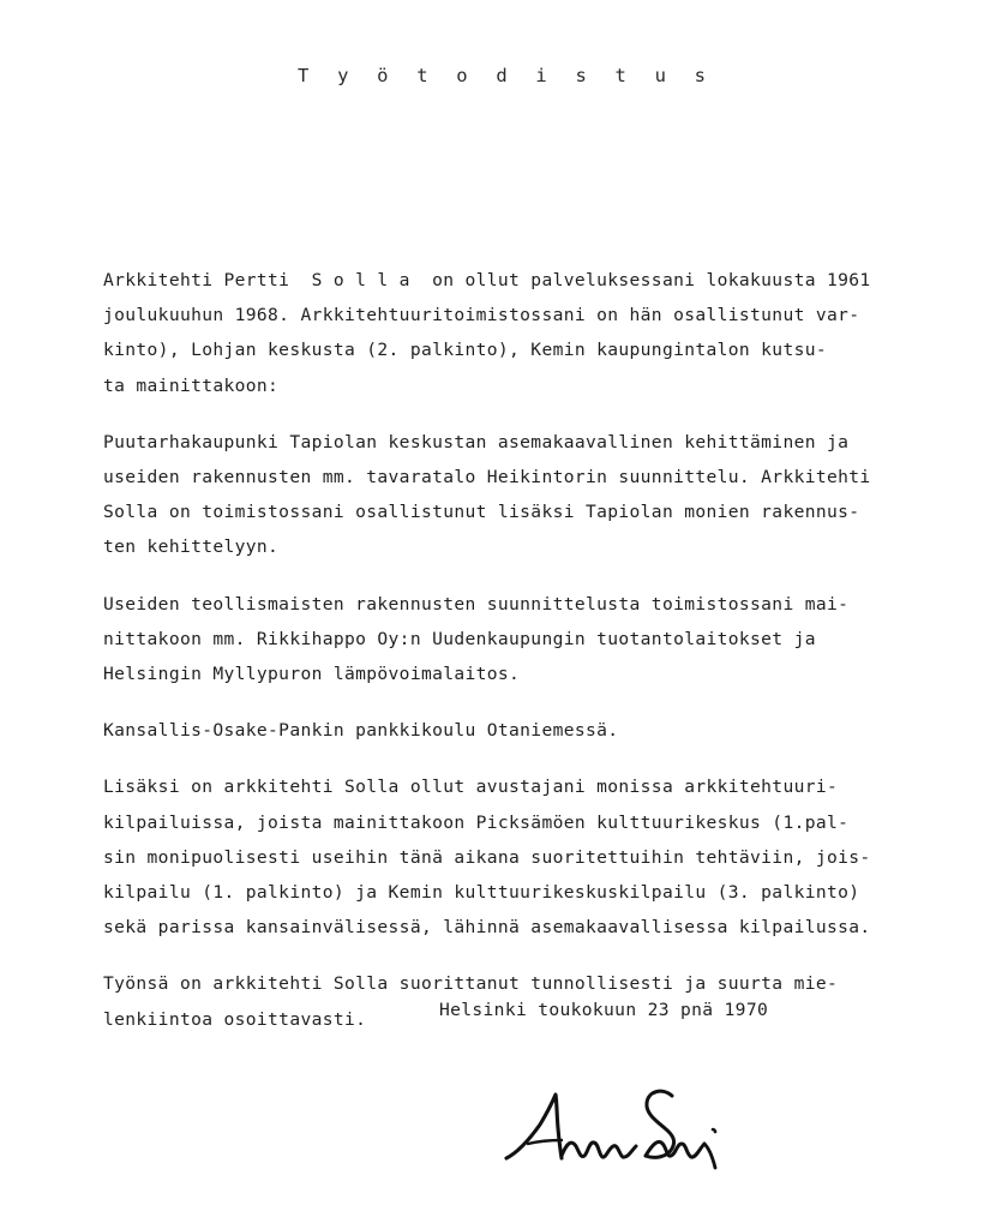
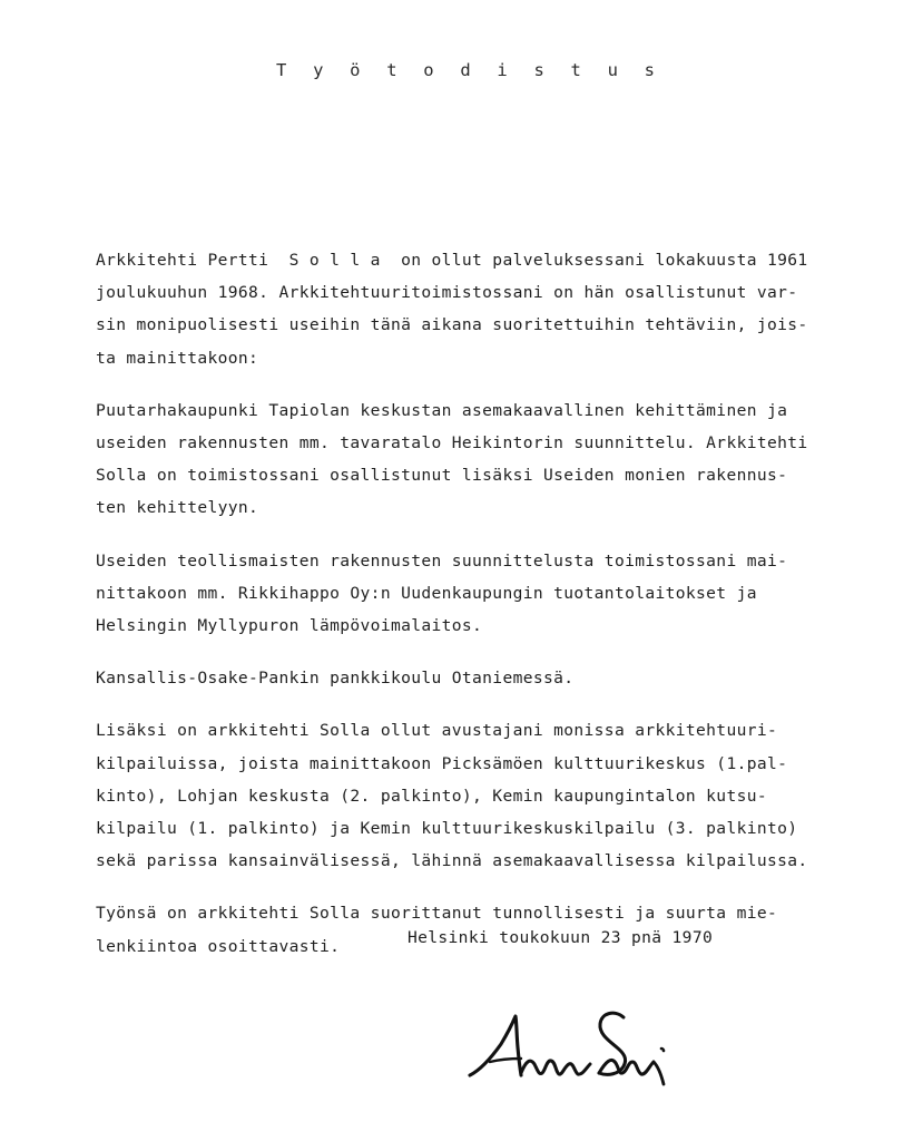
  T y ö t o d i s t u s
  Arkkitehti Pertti S o l l a on ollut palveluksessani lokakuusta 1961
  joulukuuhun 1968. Arkkitehtuuritoimistossani on hän osallistunut var-
- kinto), Lohjan keskusta (2. palkinto), Kemin kaupungintalon kutsu-
+ sin monipuolisesti useihin tänä aikana suoritettuihin tehtäviin, jois-
  ta mainittakoon:
  Puutarhakaupunki Tapiolan keskustan asemakaavallinen kehittäminen ja
  useiden rakennusten mm. tavaratalo Heikintorin suunnittelu. Arkkitehti
- Solla on toimistossani osallistunut lisäksi Tapiolan monien rakennus-
+ Solla on toimistossani osallistunut lisäksi Useiden monien rakennus-
  ten kehittelyyn.
  Useiden teollismaisten rakennusten suunnittelusta toimistossani mai-
  nittakoon mm. Rikkihappo Oy:n Uudenkaupungin tuotantolaitokset ja
  Helsingin Myllypuron lämpövoimalaitos.
  Kansallis-Osake-Pankin pankkikoulu Otaniemessä.
  Lisäksi on arkkitehti Solla ollut avustajani monissa arkkitehtuuri-
  kilpailuissa, joista mainittakoon Picksämöen kulttuurikeskus (1.pal-
- sin monipuolisesti useihin tänä aikana suoritettuihin tehtäviin, jois-
+ kinto), Lohjan keskusta (2. palkinto), Kemin kaupungintalon kutsu-
  kilpailu (1. palkinto) ja Kemin kulttuurikeskuskilpailu (3. palkinto)
  sekä parissa kansainvälisessä, lähinnä asemakaavallisessa kilpailussa.
  Työnsä on arkkitehti Solla suorittanut tunnollisesti ja suurta mie-
  lenkiintoa osoittavasti.
  Helsinki toukokuun 23 pnä 1970
